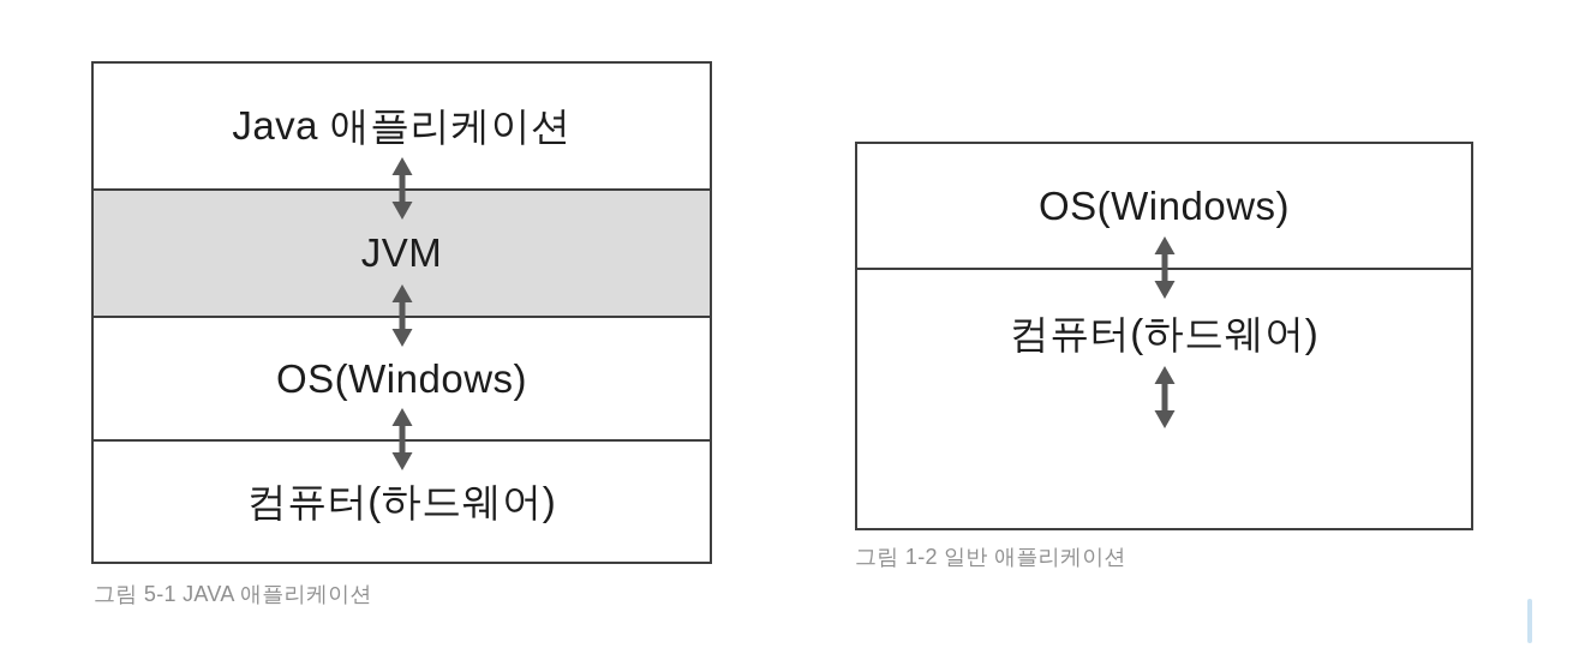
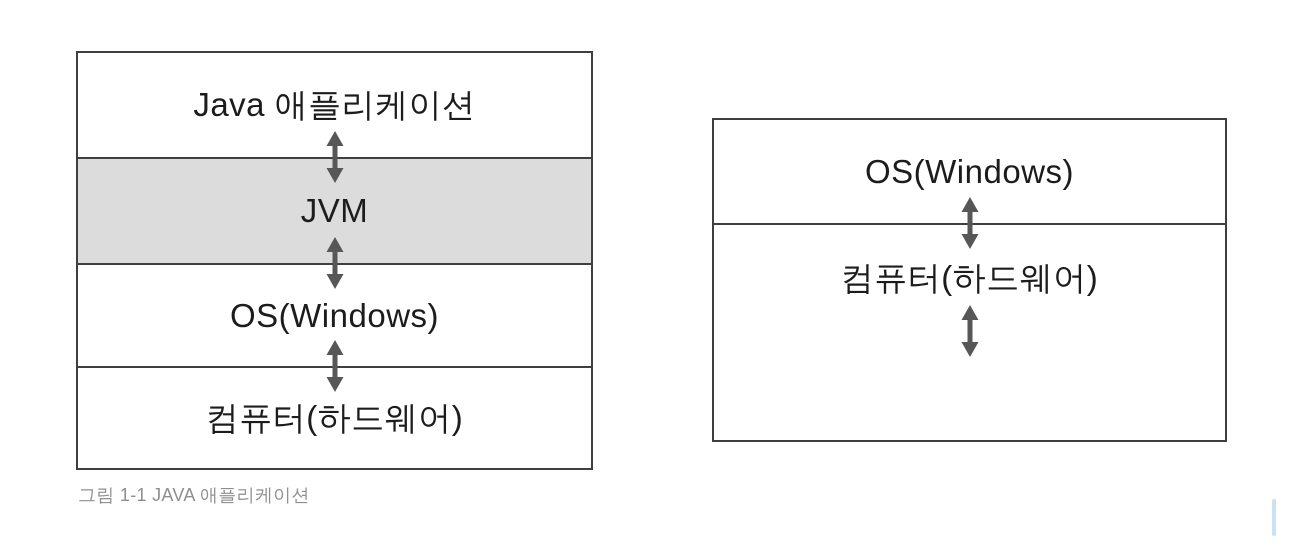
  Java 애플리케이션
  JVM
  OS(Windows)
  컴퓨터(하드웨어)
- 그림 5-1 JAVA 애플리케이션
+ 그림 1-1 JAVA 애플리케이션
  OS(Windows)
  컴퓨터(하드웨어)
- 그림 1-2 일반 애플리케이션
